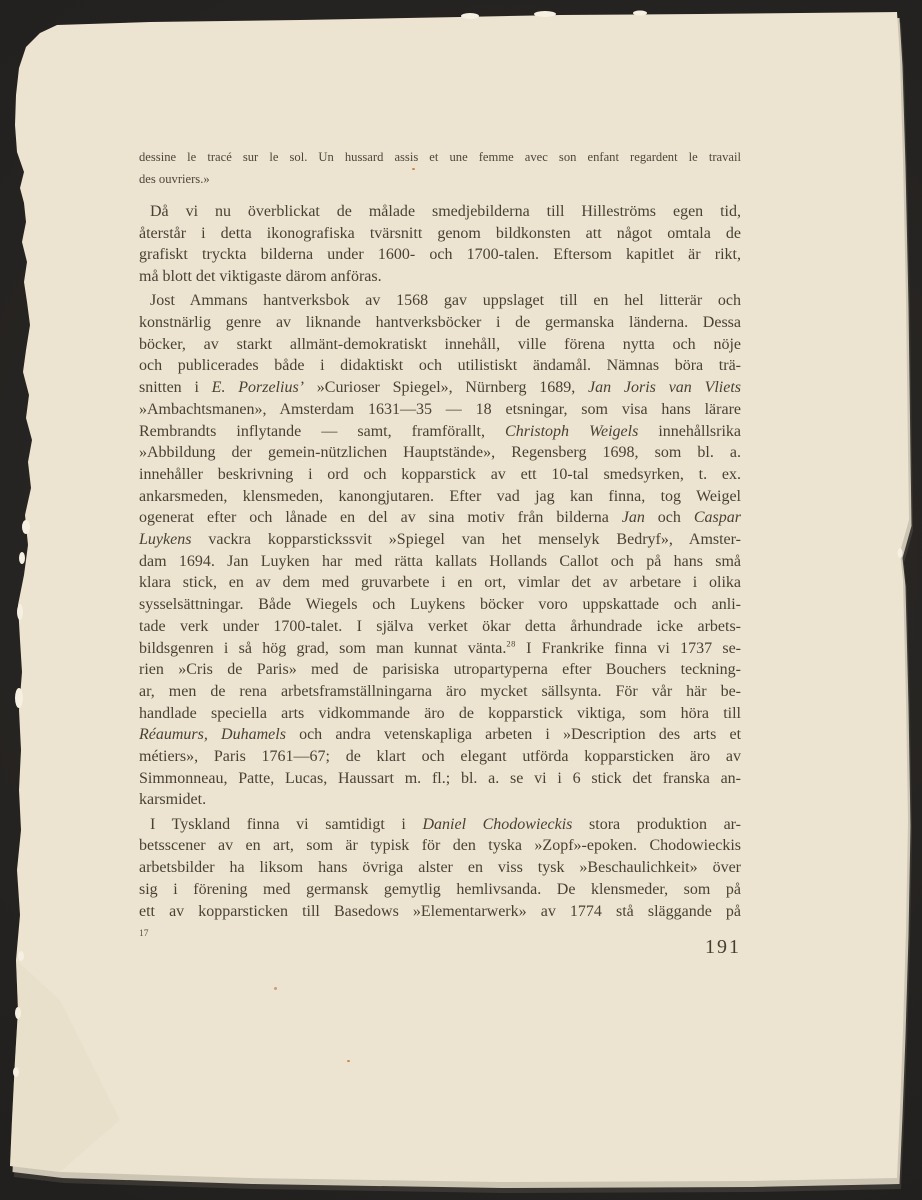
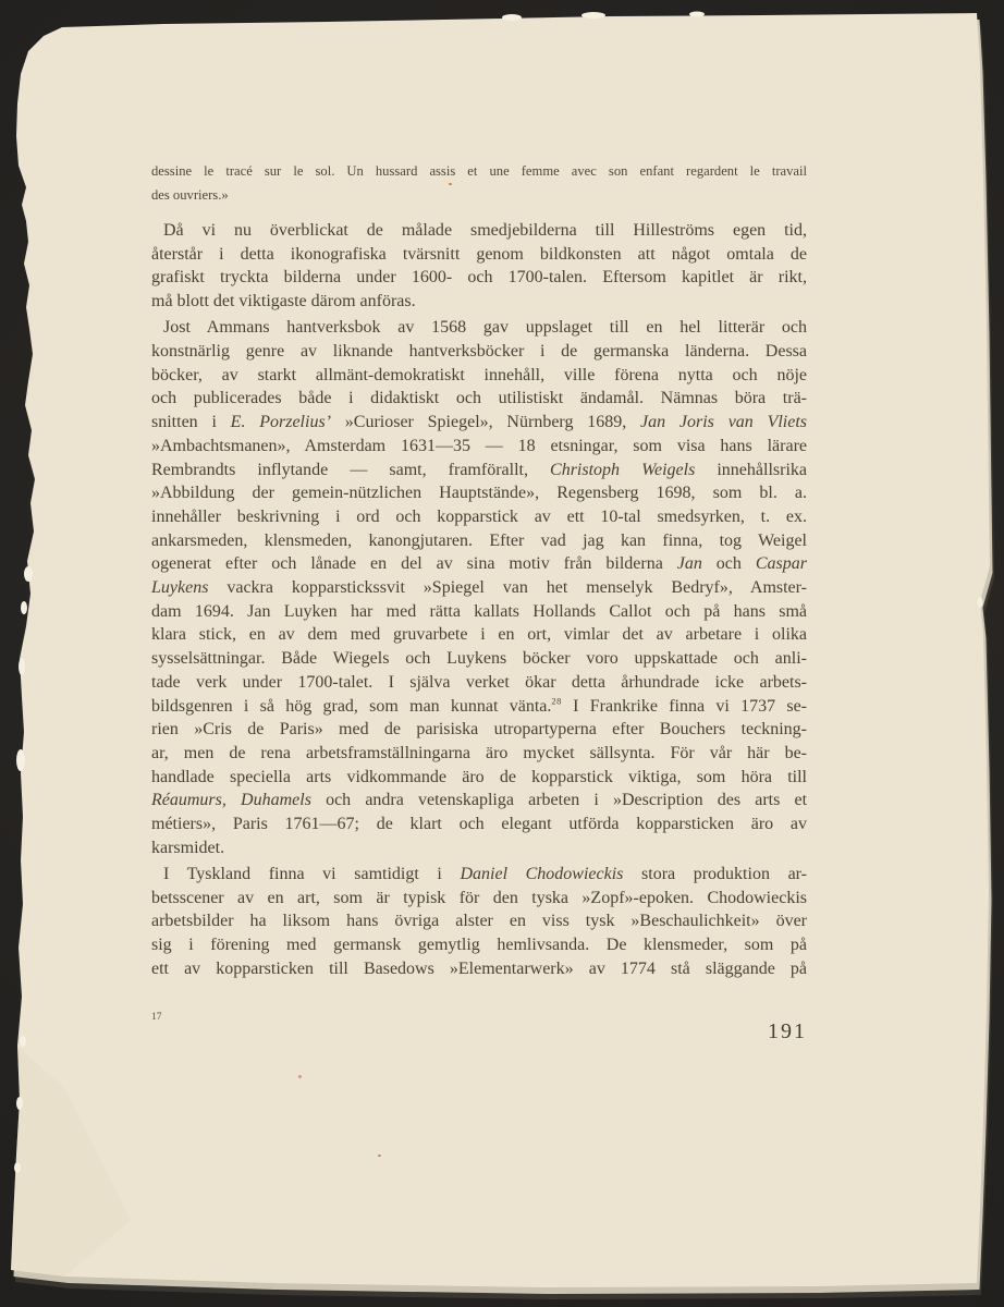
  dessine le tracé sur le sol. Un hussard assis et une femme avec son enfant regardent le travail
  des ouvriers.»
  Då vi nu överblickat de målade smedjebilderna till Hilleströms egen tid,
  återstår i detta ikonografiska tvärsnitt genom bildkonsten att något omtala de
  grafiskt tryckta bilderna under 1600- och 1700-talen. Eftersom kapitlet är rikt,
  må blott det viktigaste därom anföras.
  Jost Ammans hantverksbok av 1568 gav uppslaget till en hel litterär och
  konstnärlig genre av liknande hantverksböcker i de germanska länderna. Dessa
  böcker, av starkt allmänt-demokratiskt innehåll, ville förena nytta och nöje
  och publicerades både i didaktiskt och utilistiskt ändamål. Nämnas böra trä-
  snitten i E. Porzelius’ »Curioser Spiegel», Nürnberg 1689, Jan Joris van Vliets
  »Ambachtsmanen», Amsterdam 1631—35 — 18 etsningar, som visa hans lärare
  Rembrandts inflytande — samt, framförallt, Christoph Weigels innehållsrika
  »Abbildung der gemein-nützlichen Hauptstände», Regensberg 1698, som bl. a.
  innehåller beskrivning i ord och kopparstick av ett 10-tal smedsyrken, t. ex.
  ankarsmeden, klensmeden, kanongjutaren. Efter vad jag kan finna, tog Weigel
  ogenerat efter och lånade en del av sina motiv från bilderna Jan och Caspar
  Luykens vackra kopparstickssvit »Spiegel van het menselyk Bedryf», Amster-
  dam 1694. Jan Luyken har med rätta kallats Hollands Callot och på hans små
  klara stick, en av dem med gruvarbete i en ort, vimlar det av arbetare i olika
  sysselsättningar. Både Wiegels och Luykens böcker voro uppskattade och anli-
  tade verk under 1700-talet. I själva verket ökar detta århundrade icke arbets-
  bildsgenren i så hög grad, som man kunnat vänta.28 I Frankrike finna vi 1737 se-
  rien »Cris de Paris» med de parisiska utropartyperna efter Bouchers teckning-
  ar, men de rena arbetsframställningarna äro mycket sällsynta. För vår här be-
  handlade speciella arts vidkommande äro de kopparstick viktiga, som höra till
  Réaumurs, Duhamels och andra vetenskapliga arbeten i »Description des arts et
  métiers», Paris 1761—67; de klart och elegant utförda kopparsticken äro av
- Simmonneau, Patte, Lucas, Haussart m. fl.; bl. a. se vi i 6 stick det franska an-
  karsmidet.
  I Tyskland finna vi samtidigt i Daniel Chodowieckis stora produktion ar-
  betsscener av en art, som är typisk för den tyska »Zopf»-epoken. Chodowieckis
  arbetsbilder ha liksom hans övriga alster en viss tysk »Beschaulichkeit» över
  sig i förening med germansk gemytlig hemlivsanda. De klensmeder, som på
  ett av kopparsticken till Basedows »Elementarwerk» av 1774 stå släggande på
  17
  191
